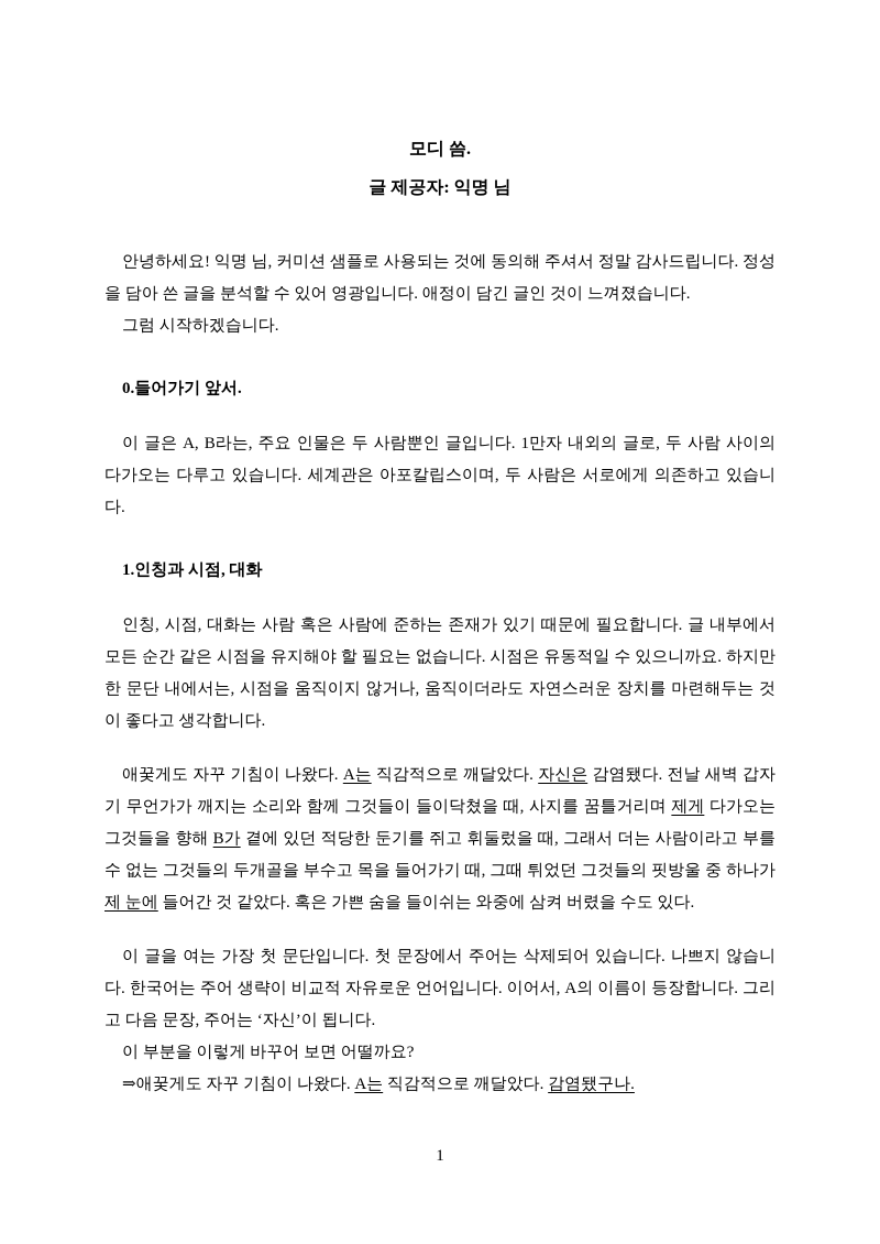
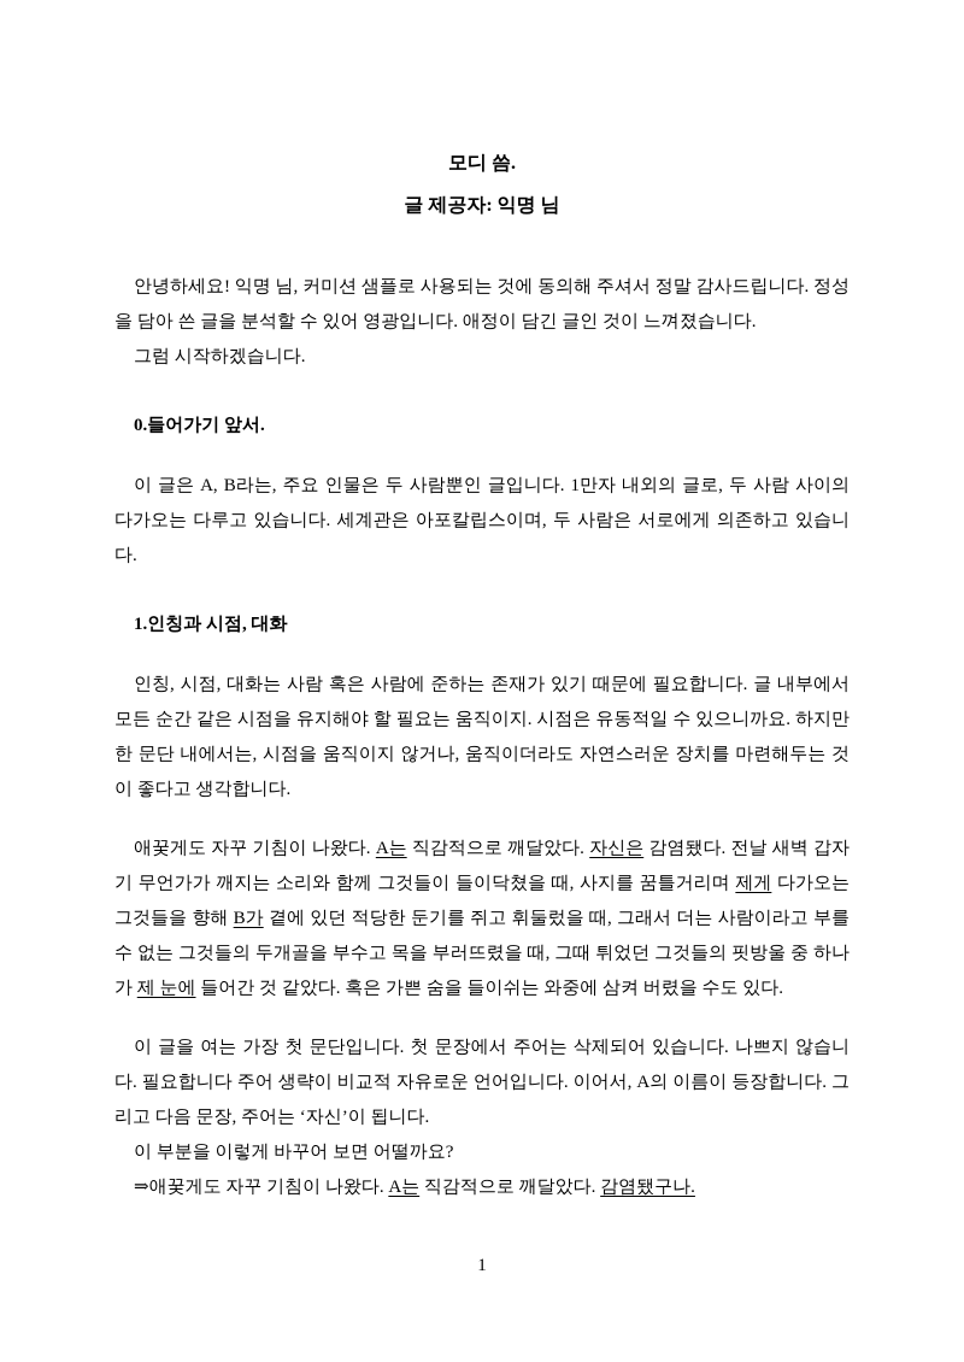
  모디 씀.
  글 제공자: 익명 님
  안녕하세요! 익명 님, 커미션 샘플로 사용되는 것에 동의해 주셔서 정말 감사드립니다. 정성을 담아 쓴 글을 분석할 수 있어 영광입니다. 애정이 담긴 글인 것이 느껴졌습니다.
  그럼 시작하겠습니다.
  0.들어가기 앞서.
  이 글은 A, B라는, 주요 인물은 두 사람뿐인 글입니다. 1만자 내외의 글로, 두 사람 사이의 다가오는 다루고 있습니다. 세계관은 아포칼립스이며, 두 사람은 서로에게 의존하고 있습니다.
  1.인칭과 시점, 대화
- 인칭, 시점, 대화는 사람 혹은 사람에 준하는 존재가 있기 때문에 필요합니다. 글 내부에서 모든 순간 같은 시점을 유지해야 할 필요는 없습니다. 시점은 유동적일 수 있으니까요. 하지만 한 문단 내에서는, 시점을 움직이지 않거나, 움직이더라도 자연스러운 장치를 마련해두는 것이 좋다고 생각합니다.
+ 인칭, 시점, 대화는 사람 혹은 사람에 준하는 존재가 있기 때문에 필요합니다. 글 내부에서 모든 순간 같은 시점을 유지해야 할 필요는 움직이지. 시점은 유동적일 수 있으니까요. 하지만 한 문단 내에서는, 시점을 움직이지 않거나, 움직이더라도 자연스러운 장치를 마련해두는 것이 좋다고 생각합니다.
- 애꿎게도 자꾸 기침이 나왔다. A는 직감적으로 깨달았다. 자신은 감염됐다. 전날 새벽 갑자기 무언가가 깨지는 소리와 함께 그것들이 들이닥쳤을 때, 사지를 꿈틀거리며 제게 다가오는 그것들을 향해 B가 곁에 있던 적당한 둔기를 쥐고 휘둘렀을 때, 그래서 더는 사람이라고 부를 수 없는 그것들의 두개골을 부수고 목을 들어가기 때, 그때 튀었던 그것들의 핏방울 중 하나가 제 눈에 들어간 것 같았다. 혹은 가쁜 숨을 들이쉬는 와중에 삼켜 버렸을 수도 있다.
+ 애꿎게도 자꾸 기침이 나왔다. A는 직감적으로 깨달았다. 자신은 감염됐다. 전날 새벽 갑자기 무언가가 깨지는 소리와 함께 그것들이 들이닥쳤을 때, 사지를 꿈틀거리며 제게 다가오는 그것들을 향해 B가 곁에 있던 적당한 둔기를 쥐고 휘둘렀을 때, 그래서 더는 사람이라고 부를 수 없는 그것들의 두개골을 부수고 목을 부러뜨렸을 때, 그때 튀었던 그것들의 핏방울 중 하나가 제 눈에 들어간 것 같았다. 혹은 가쁜 숨을 들이쉬는 와중에 삼켜 버렸을 수도 있다.
- 이 글을 여는 가장 첫 문단입니다. 첫 문장에서 주어는 삭제되어 있습니다. 나쁘지 않습니다. 한국어는 주어 생략이 비교적 자유로운 언어입니다. 이어서, A의 이름이 등장합니다. 그리고 다음 문장, 주어는 ‘자신’이 됩니다.
+ 이 글을 여는 가장 첫 문단입니다. 첫 문장에서 주어는 삭제되어 있습니다. 나쁘지 않습니다. 필요합니다 주어 생략이 비교적 자유로운 언어입니다. 이어서, A의 이름이 등장합니다. 그리고 다음 문장, 주어는 ‘자신’이 됩니다.
  이 부분을 이렇게 바꾸어 보면 어떨까요?
  ⇒애꿎게도 자꾸 기침이 나왔다. A는 직감적으로 깨달았다. 감염됐구나.
  1
